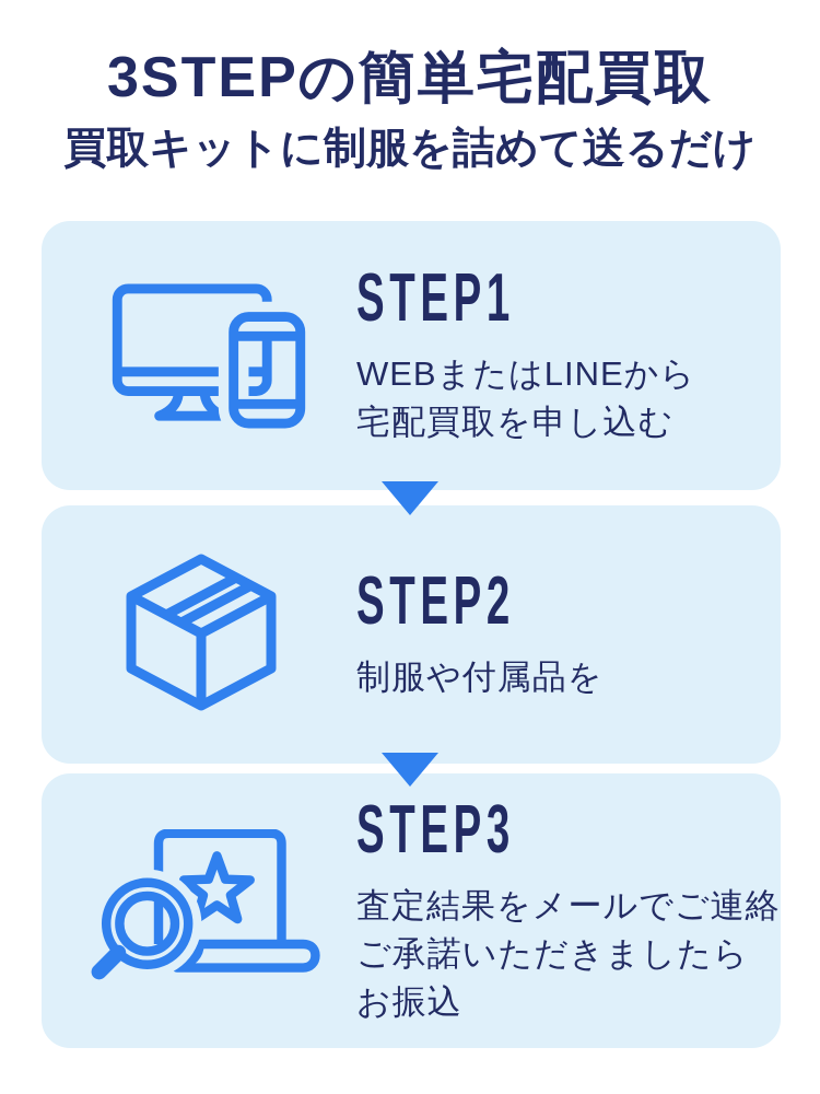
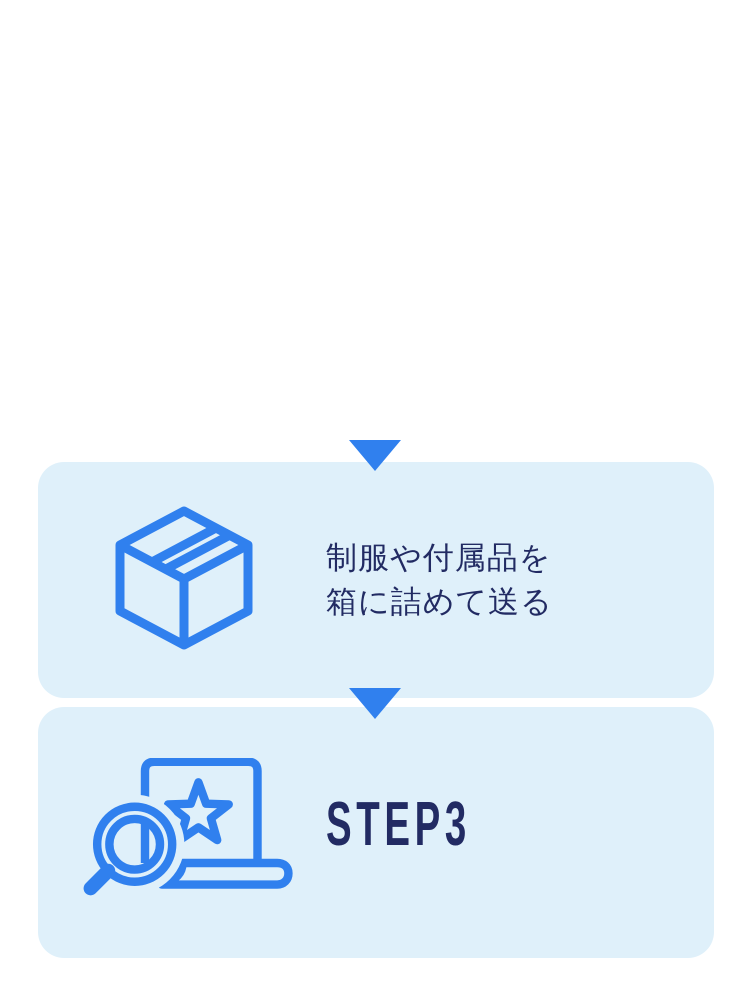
- 3STEPの簡単宅配買取
- 買取キットに制服を詰めて送るだけ
- STEP1
- WEBまたはLINEから
- 宅配買取を申し込む
- STEP2
  制服や付属品を
+ 箱に詰めて送る
  STEP3
- 査定結果をメールでご連絡
- ご承諾いただきましたら
- お振込
